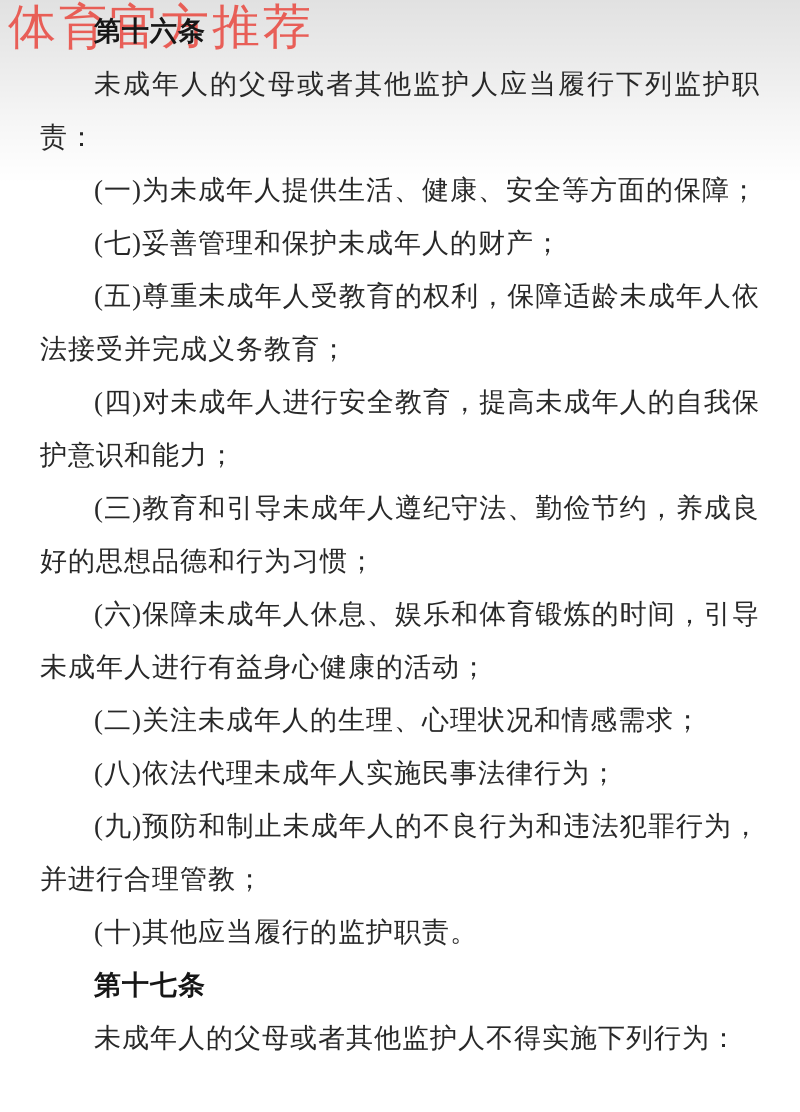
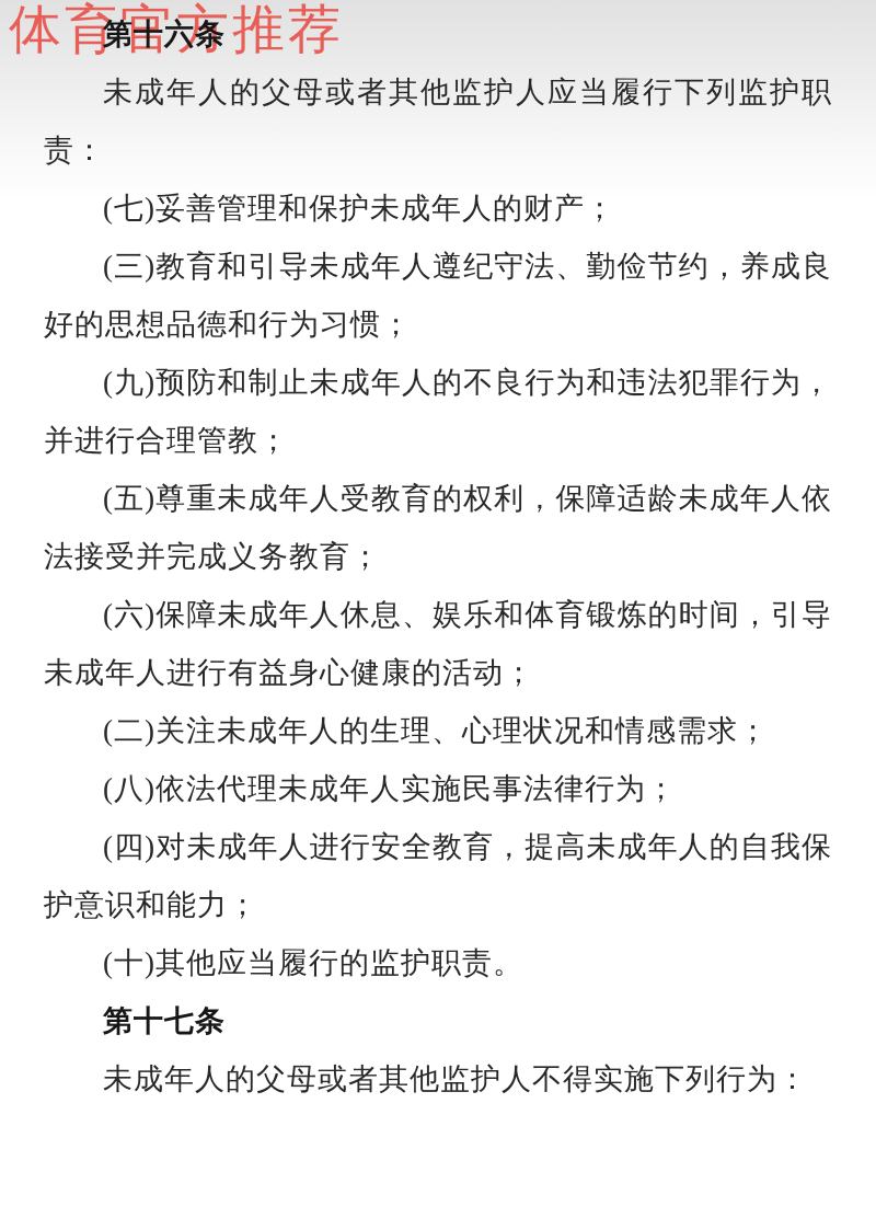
  体育官方推荐
  第十六条
  未成年人的父母或者其他监护人应当履行下列监护职责：
- (一)为未成年人提供生活、健康、安全等方面的保障；
  (七)妥善管理和保护未成年人的财产；
- (五)尊重未成年人受教育的权利，保障适龄未成年人依法接受并完成义务教育；
+ (三)教育和引导未成年人遵纪守法、勤俭节约，养成良好的思想品德和行为习惯；
- (四)对未成年人进行安全教育，提高未成年人的自我保护意识和能力；
+ (九)预防和制止未成年人的不良行为和违法犯罪行为，并进行合理管教；
- (三)教育和引导未成年人遵纪守法、勤俭节约，养成良好的思想品德和行为习惯；
+ (五)尊重未成年人受教育的权利，保障适龄未成年人依法接受并完成义务教育；
  (六)保障未成年人休息、娱乐和体育锻炼的时间，引导未成年人进行有益身心健康的活动；
  (二)关注未成年人的生理、心理状况和情感需求；
  (八)依法代理未成年人实施民事法律行为；
- (九)预防和制止未成年人的不良行为和违法犯罪行为，并进行合理管教；
+ (四)对未成年人进行安全教育，提高未成年人的自我保护意识和能力；
  (十)其他应当履行的监护职责。
  第十七条
  未成年人的父母或者其他监护人不得实施下列行为：
